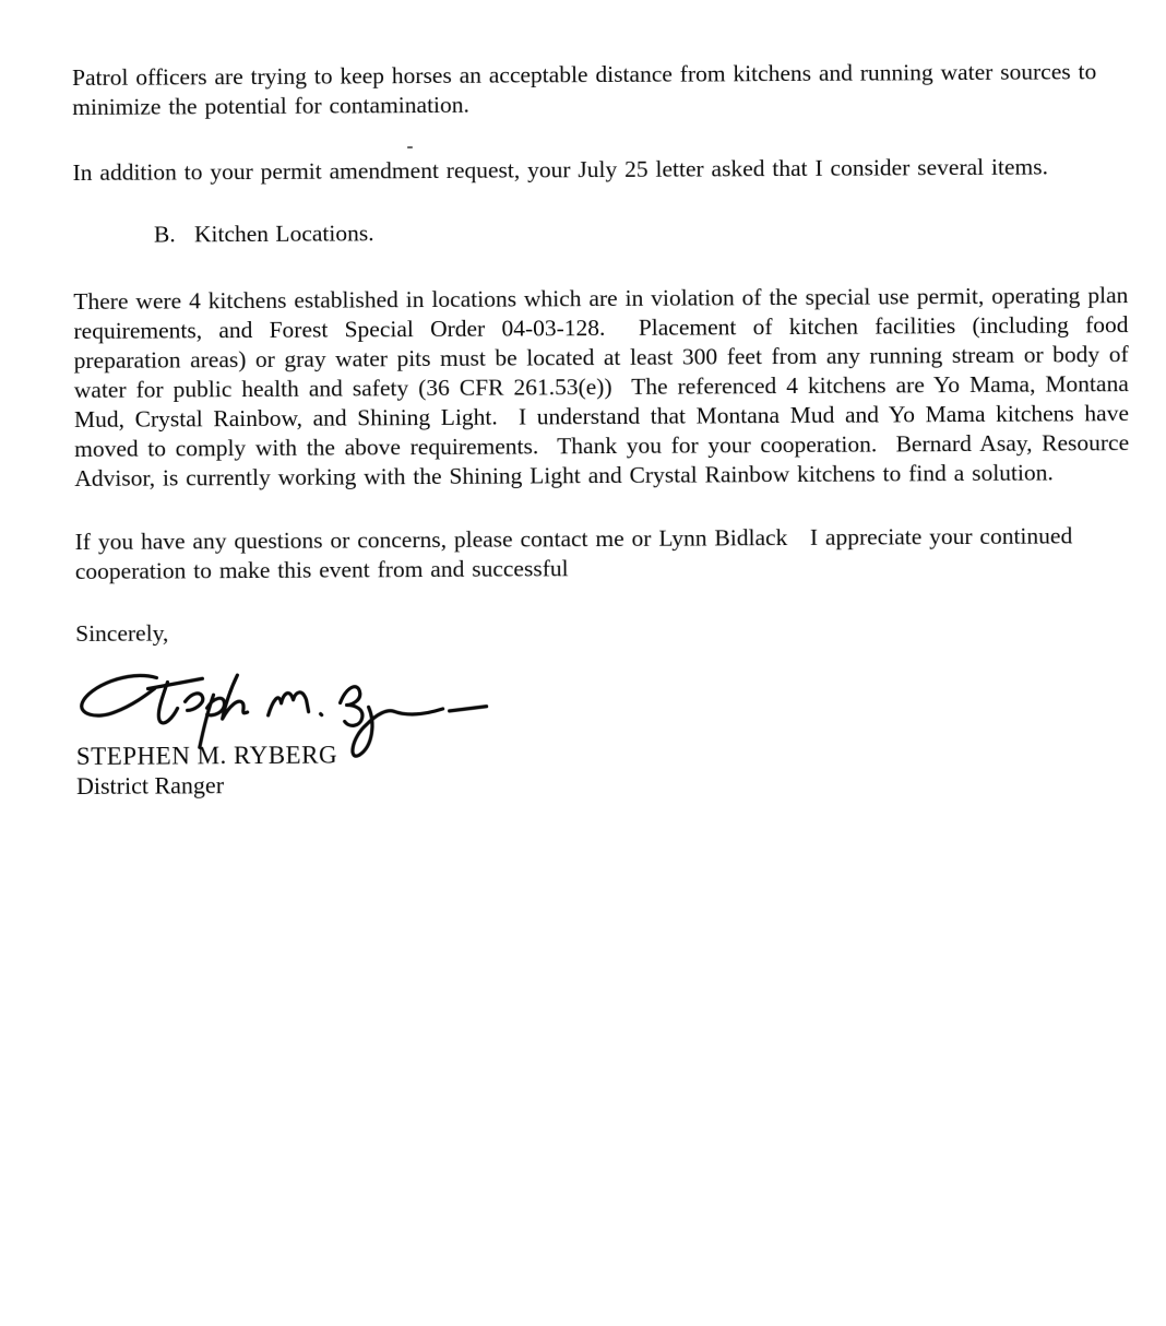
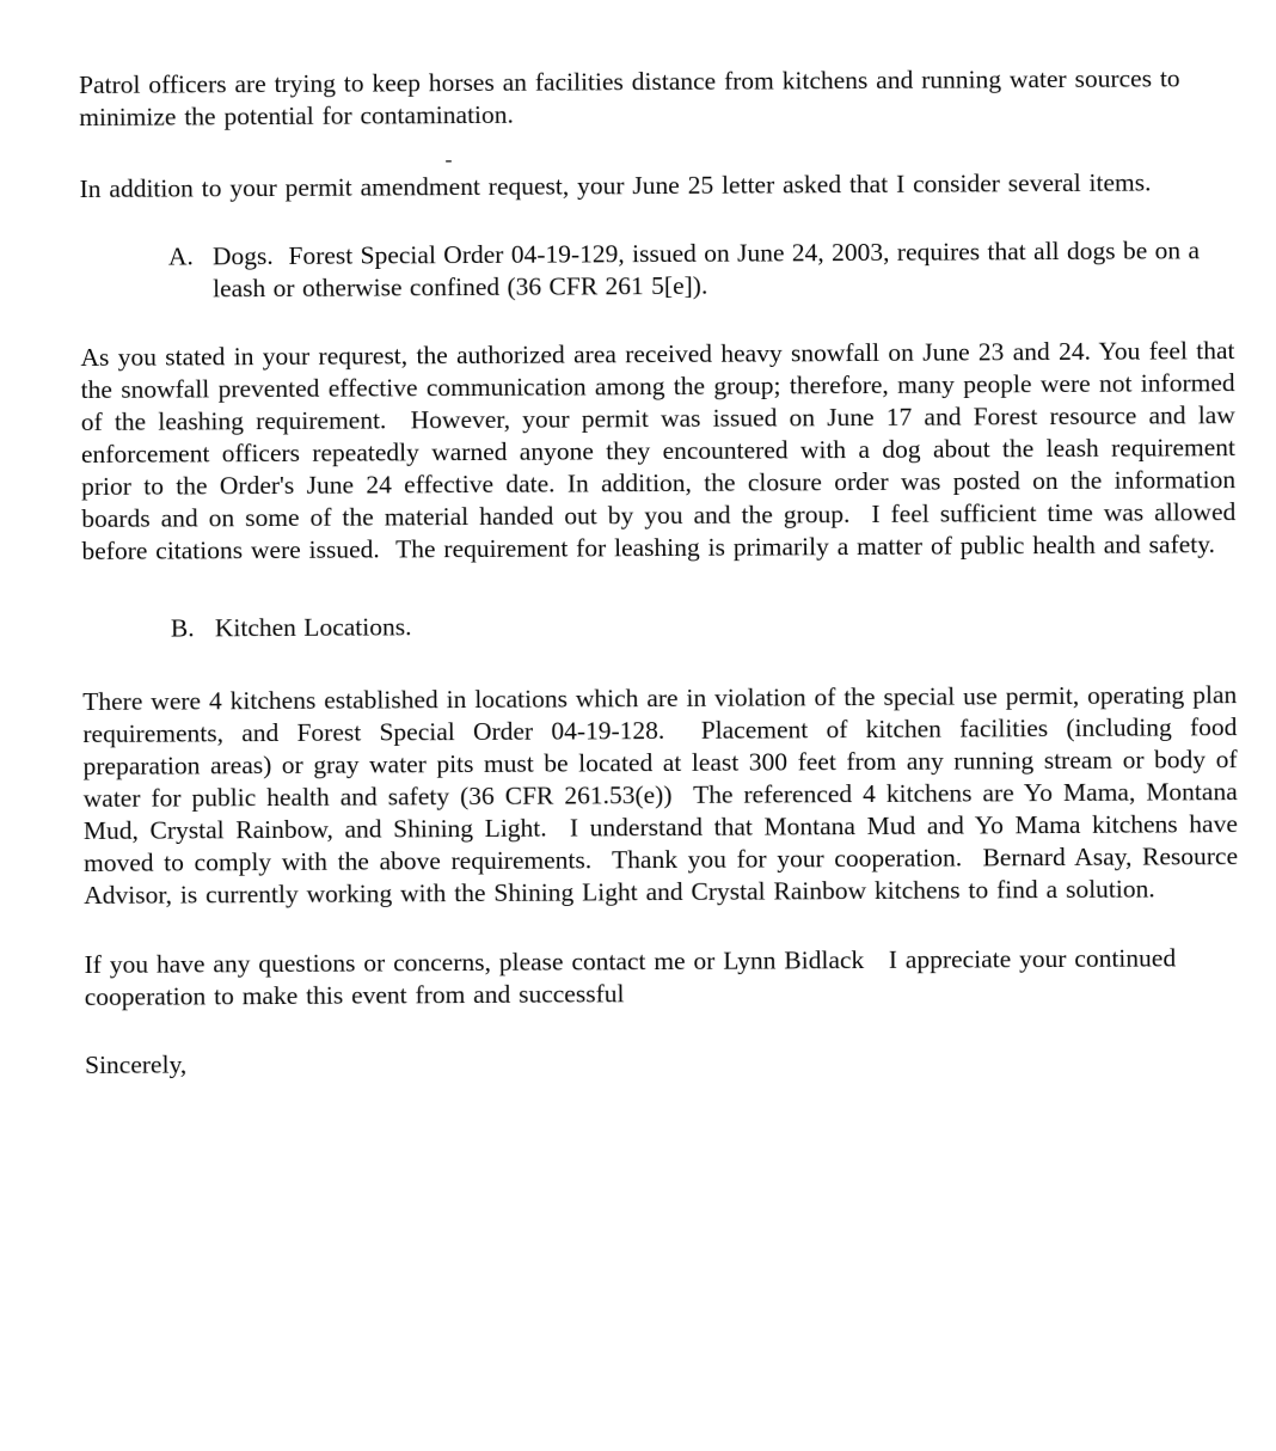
  -
- Patrol officers are trying to keep horses an acceptable distance from kitchens and running water sources to minimize the potential for contamination.
+ Patrol officers are trying to keep horses an facilities distance from kitchens and running water sources to minimize the potential for contamination.
- In addition to your permit amendment request, your July 25 letter asked that I consider several items.
+ In addition to your permit amendment request, your June 25 letter asked that I consider several items.
+ A.
+ Dogs. Forest Special Order 04-19-129, issued on June 24, 2003, requires that all dogs be on a leash or otherwise confined (36 CFR 261 5[e]).
+ As you stated in your requrest, the authorized area received heavy snowfall on June 23 and 24. You feel that the snowfall prevented effective communication among the group; therefore, many people were not informed of the leashing requirement. However, your permit was issued on June 17 and Forest resource and law enforcement officers repeatedly warned anyone they encountered with a dog about the leash requirement prior to the Order's June 24 effective date. In addition, the closure order was posted on the information boards and on some of the material handed out by you and the group. I feel sufficient time was allowed before citations were issued. The requirement for leashing is primarily a matter of public health and safety.
  B.
  Kitchen Locations.
- There were 4 kitchens established in locations which are in violation of the special use permit, operating plan requirements, and Forest Special Order 04-03-128. Placement of kitchen facilities (including food preparation areas) or gray water pits must be located at least 300 feet from any running stream or body of water for public health and safety (36 CFR 261.53(e)) The referenced 4 kitchens are Yo Mama, Montana Mud, Crystal Rainbow, and Shining Light. I understand that Montana Mud and Yo Mama kitchens have moved to comply with the above requirements. Thank you for your cooperation. Bernard Asay, Resource Advisor, is currently working with the Shining Light and Crystal Rainbow kitchens to find a solution.
+ There were 4 kitchens established in locations which are in violation of the special use permit, operating plan requirements, and Forest Special Order 04-19-128. Placement of kitchen facilities (including food preparation areas) or gray water pits must be located at least 300 feet from any running stream or body of water for public health and safety (36 CFR 261.53(e)) The referenced 4 kitchens are Yo Mama, Montana Mud, Crystal Rainbow, and Shining Light. I understand that Montana Mud and Yo Mama kitchens have moved to comply with the above requirements. Thank you for your cooperation. Bernard Asay, Resource Advisor, is currently working with the Shining Light and Crystal Rainbow kitchens to find a solution.
  If you have any questions or concerns, please contact me or Lynn Bidlack I appreciate your continued cooperation to make this event from and successful
  Sincerely,
- STEPHEN M. RYBERG
- District Ranger
